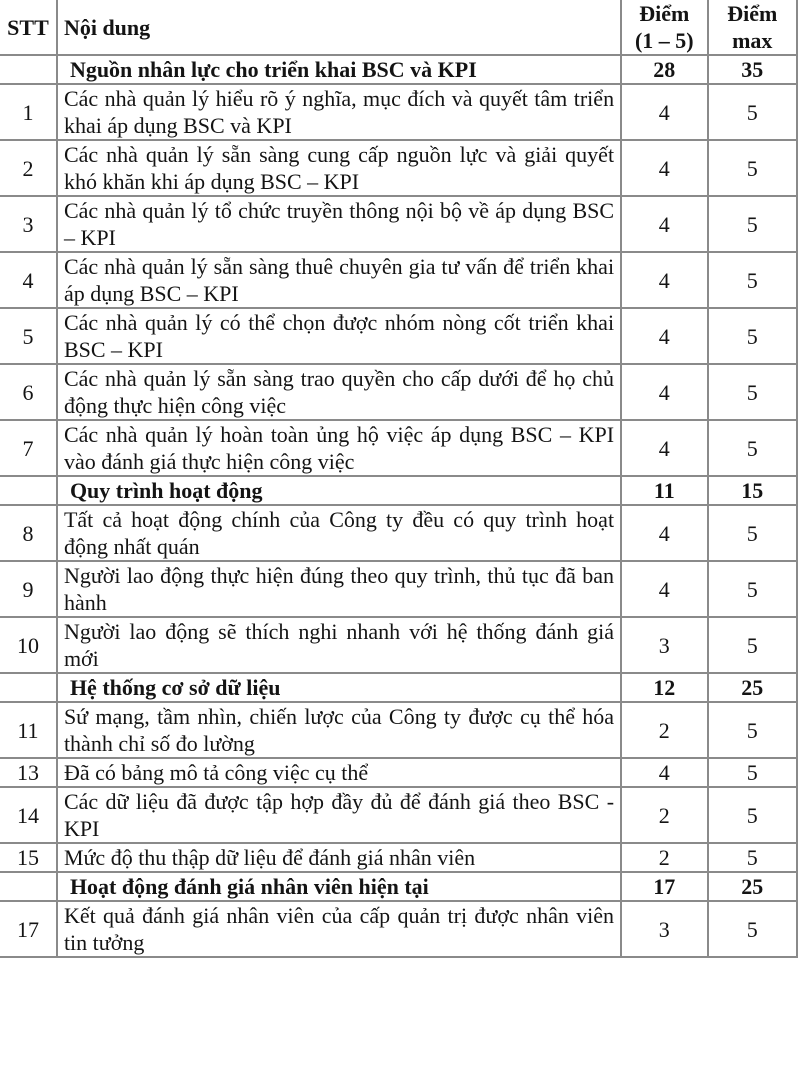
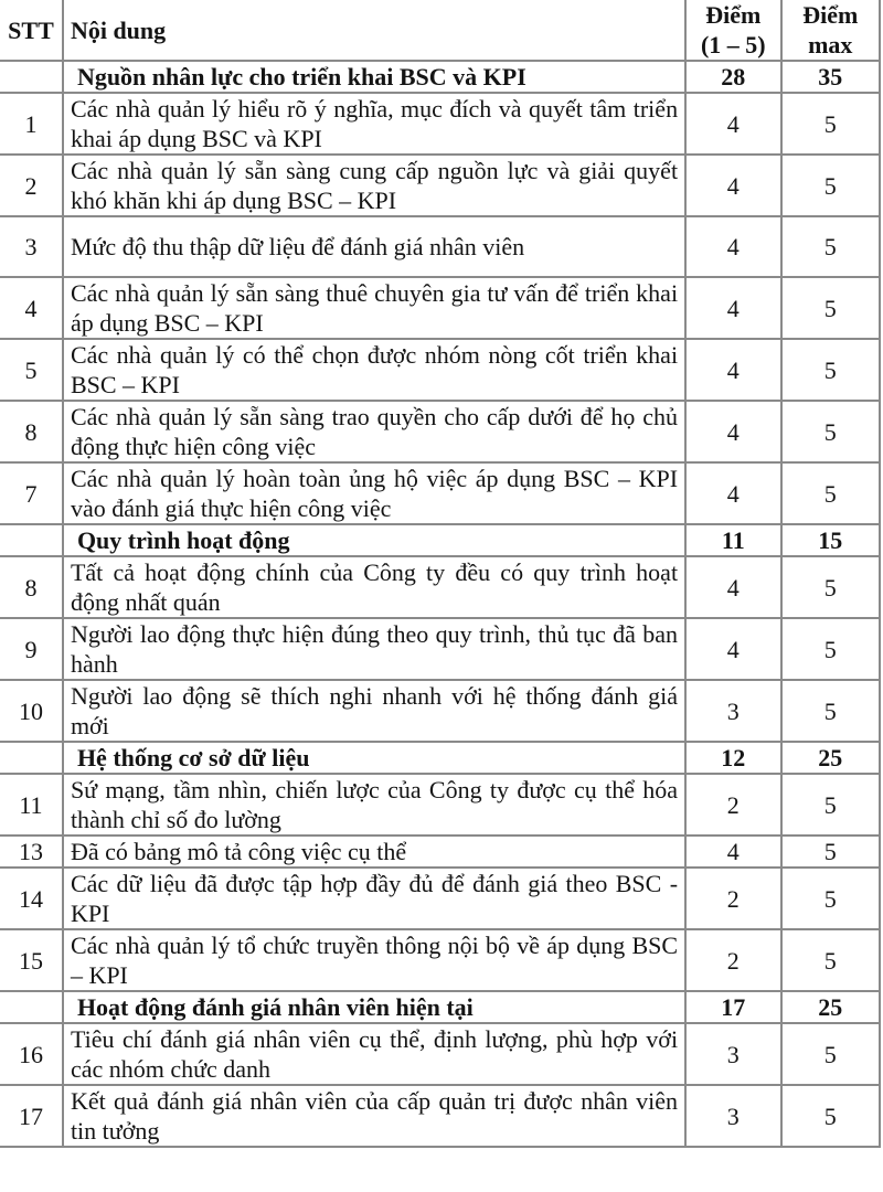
  STT	Nội dung	Điểm(1 – 5)	Điểmmax
  	Nguồn nhân lực cho triển khai BSC và KPI	28	35
  1	Các nhà quản lý hiểu rõ ý nghĩa, mục đích và quyết tâm triển khai áp dụng BSC và KPI	4	5
  2	Các nhà quản lý sẵn sàng cung cấp nguồn lực và giải quyết khó khăn khi áp dụng BSC – KPI	4	5
- 3	Các nhà quản lý tổ chức truyền thông nội bộ về áp dụng BSC – KPI	4	5
+ 3	Mức độ thu thập dữ liệu để đánh giá nhân viên	4	5
  4	Các nhà quản lý sẵn sàng thuê chuyên gia tư vấn để triển khai áp dụng BSC – KPI	4	5
  5	Các nhà quản lý có thể chọn được nhóm nòng cốt triển khai BSC – KPI	4	5
- 6	Các nhà quản lý sẵn sàng trao quyền cho cấp dưới để họ chủ động thực hiện công việc	4	5
+ 8	Các nhà quản lý sẵn sàng trao quyền cho cấp dưới để họ chủ động thực hiện công việc	4	5
  7	Các nhà quản lý hoàn toàn ủng hộ việc áp dụng BSC – KPI vào đánh giá thực hiện công việc	4	5
  	Quy trình hoạt động	11	15
  8	Tất cả hoạt động chính của Công ty đều có quy trình hoạt động nhất quán	4	5
  9	Người lao động thực hiện đúng theo quy trình, thủ tục đã ban hành	4	5
  10	Người lao động sẽ thích nghi nhanh với hệ thống đánh giá mới	3	5
  	Hệ thống cơ sở dữ liệu	12	25
  11	Sứ mạng, tầm nhìn, chiến lược của Công ty được cụ thể hóa thành chỉ số đo lường	2	5
  13	Đã có bảng mô tả công việc cụ thể	4	5
  14	Các dữ liệu đã được tập hợp đầy đủ để đánh giá theo BSC - KPI	2	5
- 15	Mức độ thu thập dữ liệu để đánh giá nhân viên	2	5
+ 15	Các nhà quản lý tổ chức truyền thông nội bộ về áp dụng BSC – KPI	2	5
  	Hoạt động đánh giá nhân viên hiện tại	17	25
+ 16	Tiêu chí đánh giá nhân viên cụ thể, định lượng, phù hợp với các nhóm chức danh	3	5
  17	Kết quả đánh giá nhân viên của cấp quản trị được nhân viên tin tưởng	3	5
